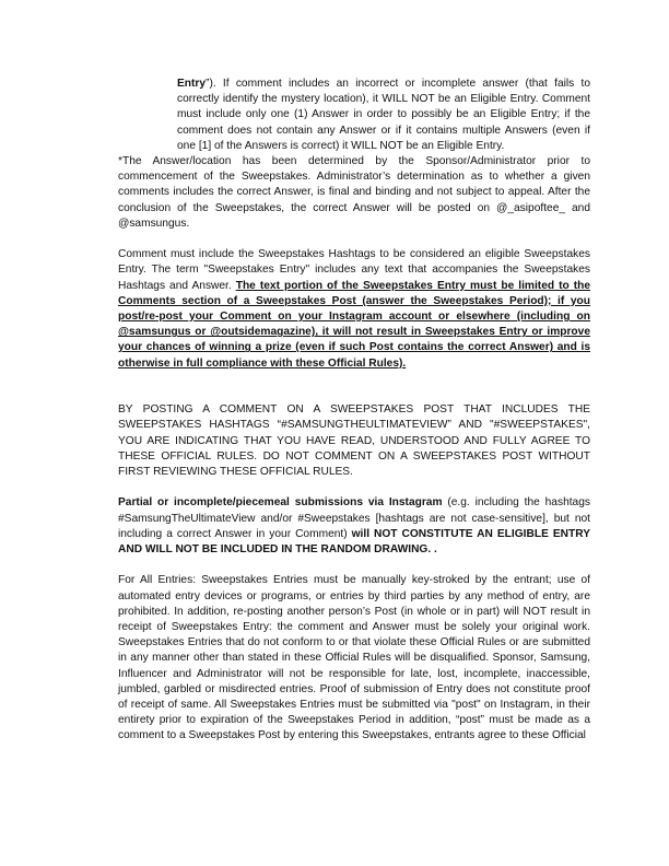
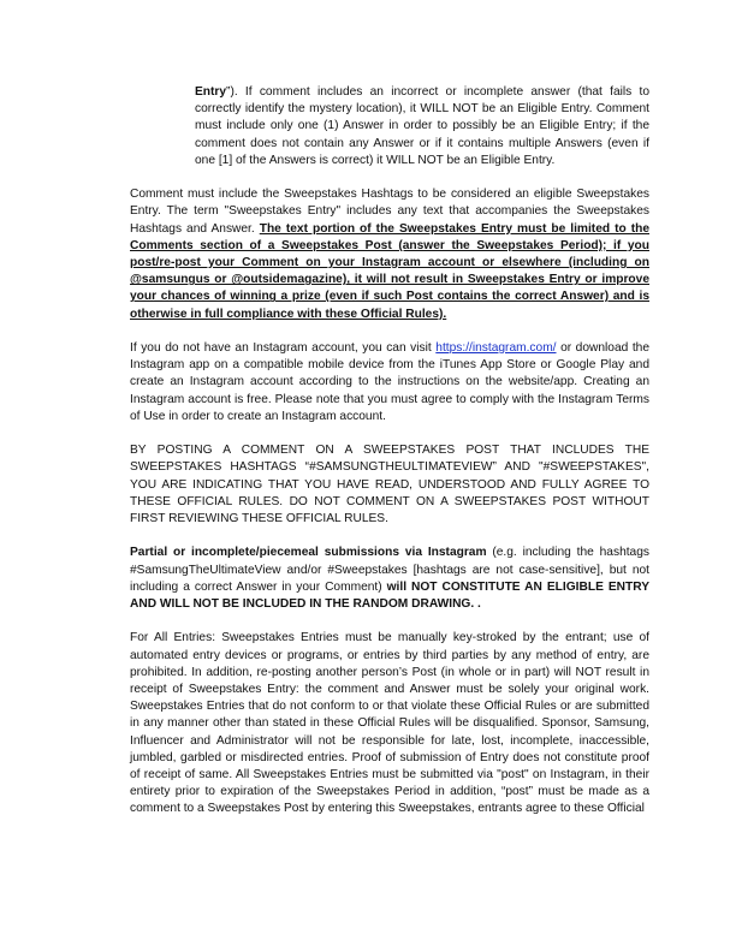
  Entry”). If comment includes an incorrect or incomplete answer (that fails to correctly identify the mystery location), it WILL NOT be an Eligible Entry. Comment must include only one (1) Answer in order to possibly be an Eligible Entry; if the comment does not contain any Answer or if it contains multiple Answers (even if one [1] of the Answers is correct) it WILL NOT be an Eligible Entry.
- *The Answer/location has been determined by the Sponsor/Administrator prior to commencement of the Sweepstakes. Administrator’s determination as to whether a given comments includes the correct Answer, is final and binding and not subject to appeal. After the conclusion of the Sweepstakes, the correct Answer will be posted on @_asipoftee_ and @samsungus.
  Comment must include the Sweepstakes Hashtags to be considered an eligible Sweepstakes Entry. The term "Sweepstakes Entry" includes any text that accompanies the Sweepstakes Hashtags and Answer. The text portion of the Sweepstakes Entry must be limited to the Comments section of a Sweepstakes Post (answer the Sweepstakes Period); if you post/re-post your Comment on your Instagram account or elsewhere (including on @samsungus or @outsidemagazine), it will not result in Sweepstakes Entry or improve your chances of winning a prize (even if such Post contains the correct Answer) and is otherwise in full compliance with these Official Rules).
+ If you do not have an Instagram account, you can visit https://instagram.com/ or download the Instagram app on a compatible mobile device from the iTunes App Store or Google Play and create an Instagram account according to the instructions on the website/app. Creating an Instagram account is free. Please note that you must agree to comply with the Instagram Terms of Use in order to create an Instagram account.
  BY POSTING A COMMENT ON A SWEEPSTAKES POST THAT INCLUDES THE SWEEPSTAKES HASHTAGS “#SAMSUNGTHEULTIMATEVIEW” AND "#SWEEPSTAKES", YOU ARE INDICATING THAT YOU HAVE READ, UNDERSTOOD AND FULLY AGREE TO THESE OFFICIAL RULES. DO NOT COMMENT ON A SWEEPSTAKES POST WITHOUT FIRST REVIEWING THESE OFFICIAL RULES.
  Partial or incomplete/piecemeal submissions via Instagram (e.g. including the hashtags #SamsungTheUltimateView and/or #Sweepstakes [hashtags are not case-sensitive], but not including a correct Answer in your Comment) will NOT CONSTITUTE AN ELIGIBLE ENTRY AND WILL NOT BE INCLUDED IN THE RANDOM DRAWING. .
  For All Entries: Sweepstakes Entries must be manually key-stroked by the entrant; use of automated entry devices or programs, or entries by third parties by any method of entry, are prohibited. In addition, re-posting another person’s Post (in whole or in part) will NOT result in receipt of Sweepstakes Entry: the comment and Answer must be solely your original work. Sweepstakes Entries that do not conform to or that violate these Official Rules or are submitted in any manner other than stated in these Official Rules will be disqualified. Sponsor, Samsung, Influencer and Administrator will not be responsible for late, lost, incomplete, inaccessible, jumbled, garbled or misdirected entries. Proof of submission of Entry does not constitute proof of receipt of same. All Sweepstakes Entries must be submitted via "post" on Instagram, in their entirety prior to expiration of the Sweepstakes Period in addition, “post” must be made as a comment to a Sweepstakes Post by entering this Sweepstakes, entrants agree to these Official
